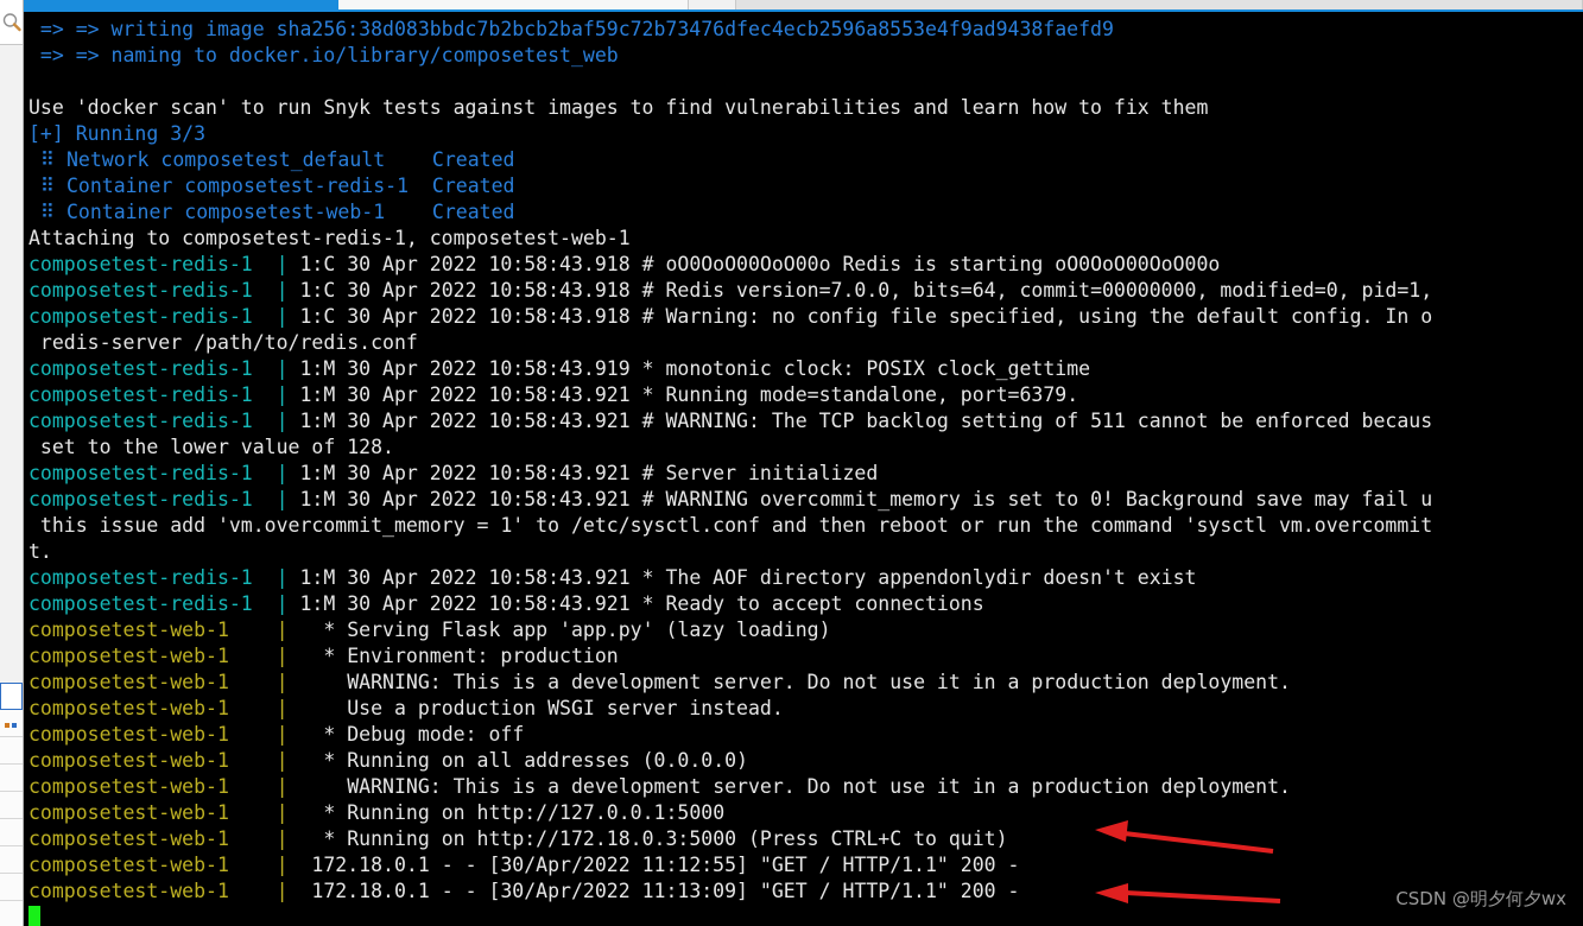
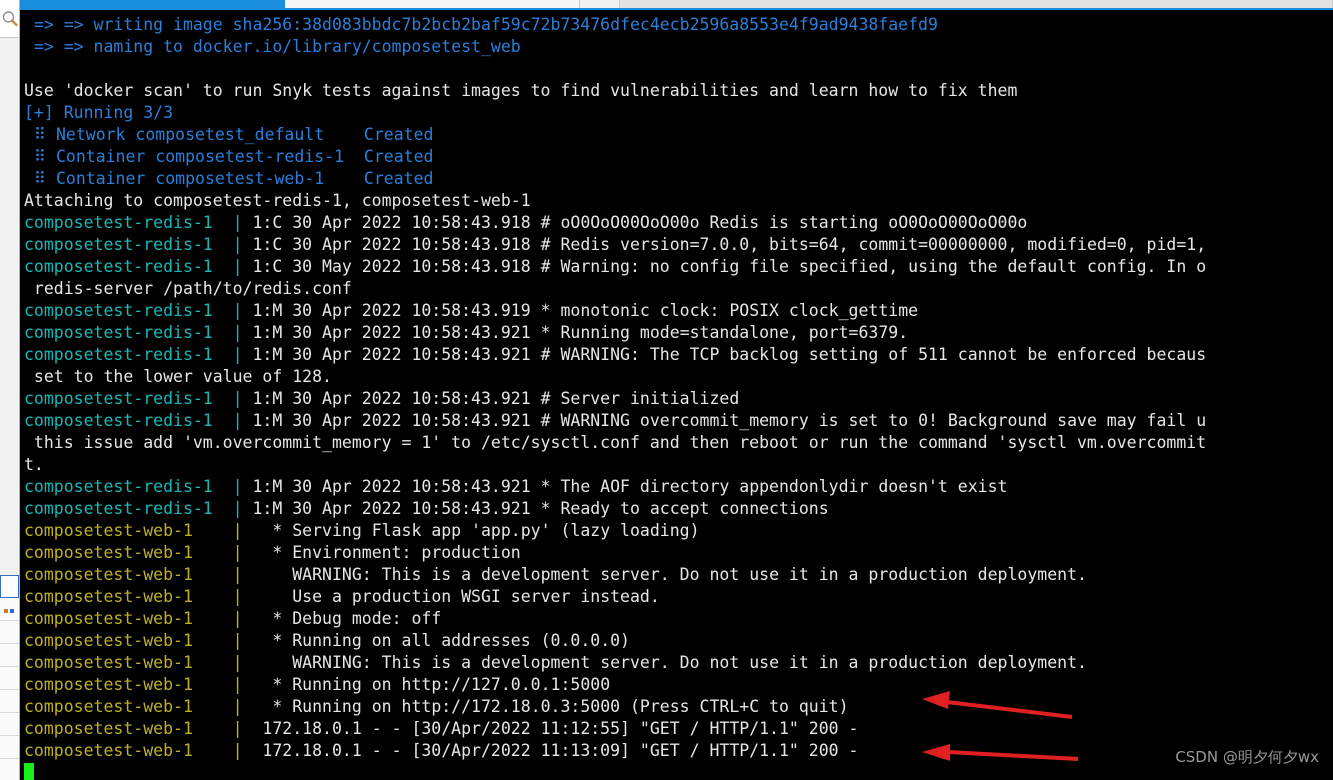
  => => writing image sha256:38d083bbdc7b2bcb2baf59c72b73476dfec4ecb2596a8553e4f9ad9438faefd9
  => => naming to docker.io/library/composetest_web
  Use 'docker scan' to run Snyk tests against images to find vulnerabilities and learn how to fix them
  [+] Running 3/3
  ⠿ Network composetest_default Created
  ⠿ Container composetest-redis-1 Created
  ⠿ Container composetest-web-1 Created
  Attaching to composetest-redis-1, composetest-web-1
  composetest-redis-1 | 1:C 30 Apr 2022 10:58:43.918 # oO0OoO00OoO00o Redis is starting oO0OoO00OoO00o
  composetest-redis-1 | 1:C 30 Apr 2022 10:58:43.918 # Redis version=7.0.0, bits=64, commit=00000000, modified=0, pid=1,
- composetest-redis-1 | 1:C 30 Apr 2022 10:58:43.918 # Warning: no config file specified, using the default config. In o
+ composetest-redis-1 | 1:C 30 May 2022 10:58:43.918 # Warning: no config file specified, using the default config. In o
  redis-server /path/to/redis.conf
  composetest-redis-1 | 1:M 30 Apr 2022 10:58:43.919 * monotonic clock: POSIX clock_gettime
  composetest-redis-1 | 1:M 30 Apr 2022 10:58:43.921 * Running mode=standalone, port=6379.
  composetest-redis-1 | 1:M 30 Apr 2022 10:58:43.921 # WARNING: The TCP backlog setting of 511 cannot be enforced becaus
  set to the lower value of 128.
  composetest-redis-1 | 1:M 30 Apr 2022 10:58:43.921 # Server initialized
  composetest-redis-1 | 1:M 30 Apr 2022 10:58:43.921 # WARNING overcommit_memory is set to 0! Background save may fail u
  this issue add 'vm.overcommit_memory = 1' to /etc/sysctl.conf and then reboot or run the command 'sysctl vm.overcommit
  t.
  composetest-redis-1 | 1:M 30 Apr 2022 10:58:43.921 * The AOF directory appendonlydir doesn't exist
  composetest-redis-1 | 1:M 30 Apr 2022 10:58:43.921 * Ready to accept connections
  composetest-web-1 | * Serving Flask app 'app.py' (lazy loading)
  composetest-web-1 | * Environment: production
  composetest-web-1 | WARNING: This is a development server. Do not use it in a production deployment.
  composetest-web-1 | Use a production WSGI server instead.
  composetest-web-1 | * Debug mode: off
  composetest-web-1 | * Running on all addresses (0.0.0.0)
  composetest-web-1 | WARNING: This is a development server. Do not use it in a production deployment.
  composetest-web-1 | * Running on http://127.0.0.1:5000
  composetest-web-1 | * Running on http://172.18.0.3:5000 (Press CTRL+C to quit)
  composetest-web-1 | 172.18.0.1 - - [30/Apr/2022 11:12:55] "GET / HTTP/1.1" 200 -
  composetest-web-1 | 172.18.0.1 - - [30/Apr/2022 11:13:09] "GET / HTTP/1.1" 200 -
  CSDN @明夕何夕wx
